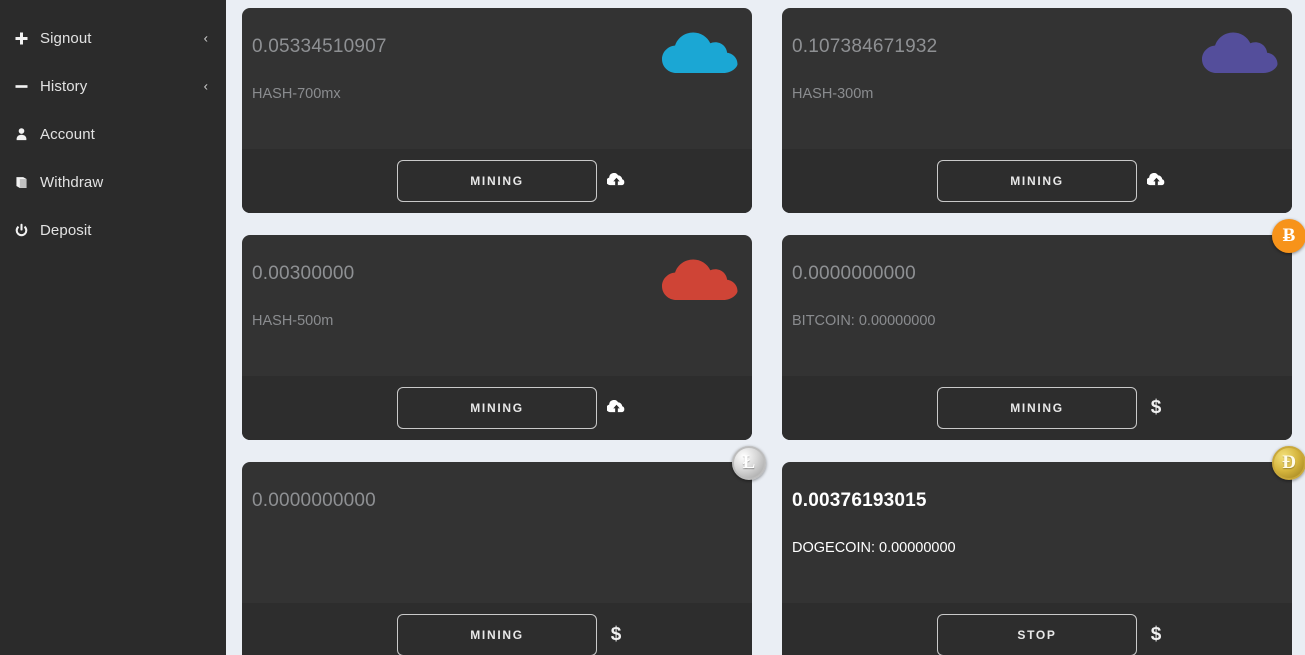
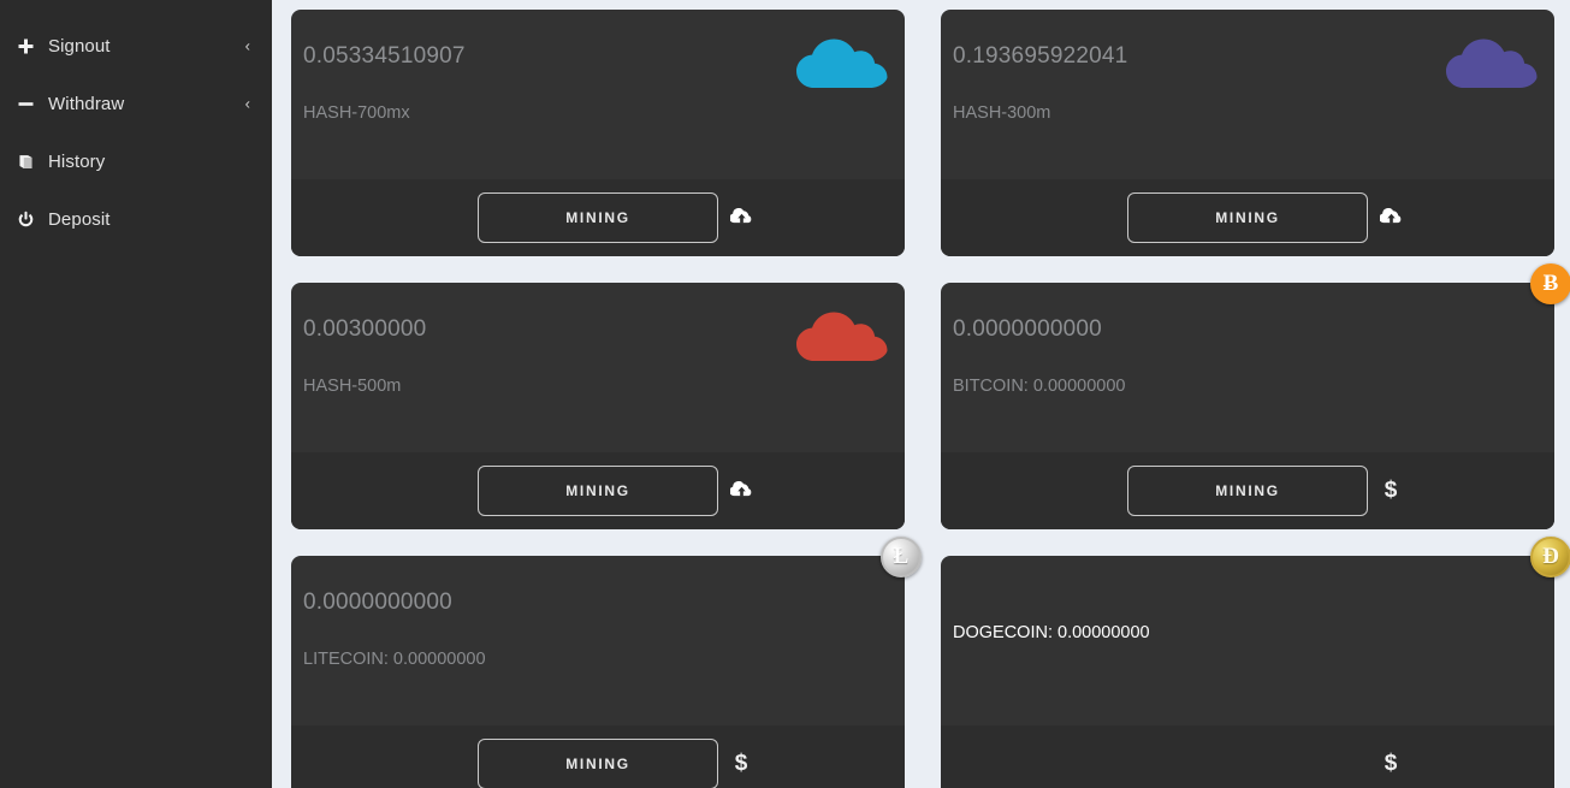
  Signout
  ‹
- History
+ Withdraw
  ‹
- Account
- Withdraw
+ History
  Deposit
  0.05334510907
  HASH-700mx
  MINING
- 0.107384671932
+ 0.193695922041
  HASH-300m
  MINING
  0.00300000
  HASH-500m
  MINING
  Ƀ
  0.0000000000
  BITCOIN: 0.00000000
  MINING
  $
  Ł
  0.0000000000
+ LITECOIN: 0.00000000
  MINING
  $
  Đ
- 0.00376193015
  DOGECOIN: 0.00000000
- STOP
  $
